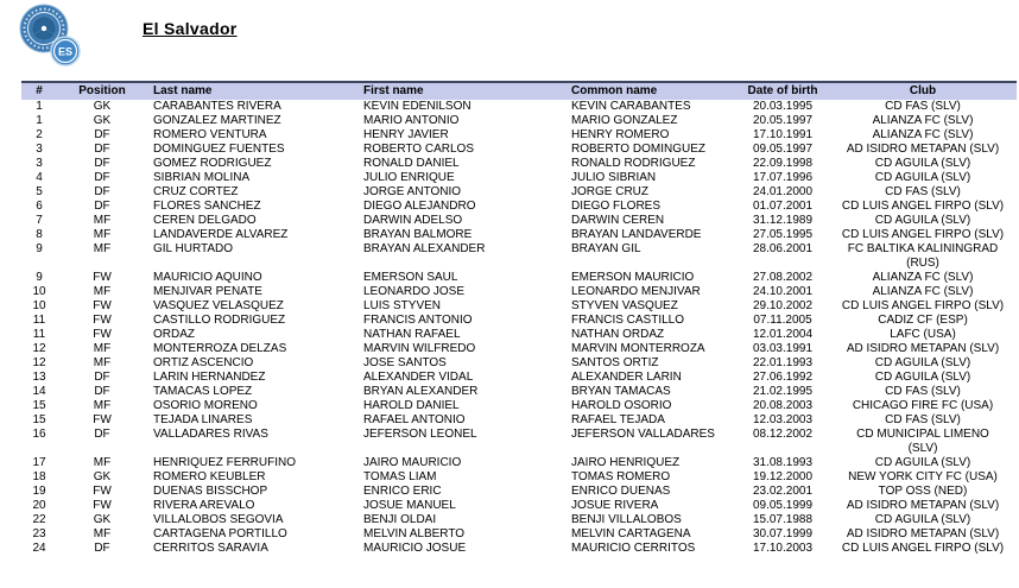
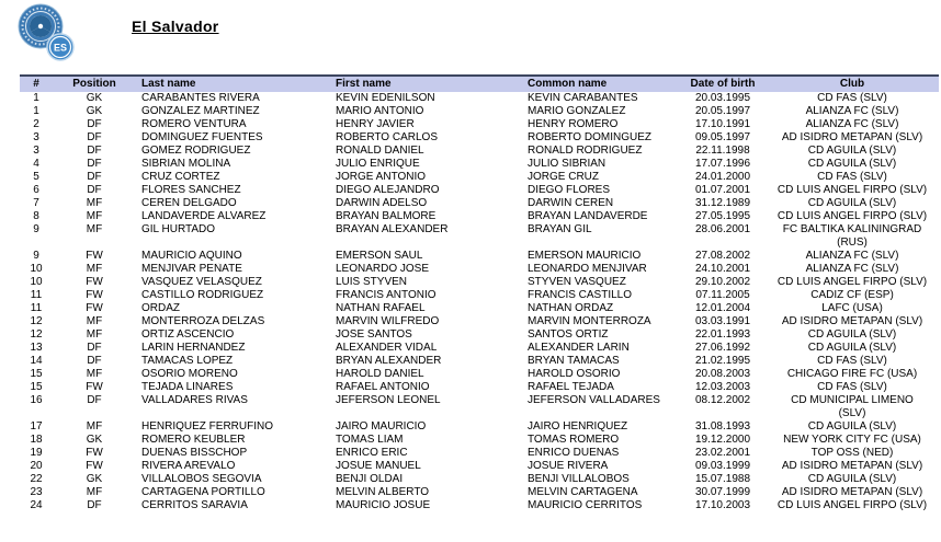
  ES
  El Salvador
  #	Position	Last name	First name	Common name	Date of birth	Club
  1	GK	CARABANTES RIVERA	KEVIN EDENILSON	KEVIN CARABANTES	20.03.1995	CD FAS (SLV)
  1	GK	GONZALEZ MARTINEZ	MARIO ANTONIO	MARIO GONZALEZ	20.05.1997	ALIANZA FC (SLV)
  2	DF	ROMERO VENTURA	HENRY JAVIER	HENRY ROMERO	17.10.1991	ALIANZA FC (SLV)
  3	DF	DOMINGUEZ FUENTES	ROBERTO CARLOS	ROBERTO DOMINGUEZ	09.05.1997	AD ISIDRO METAPAN (SLV)
- 3	DF	GOMEZ RODRIGUEZ	RONALD DANIEL	RONALD RODRIGUEZ	22.09.1998	CD AGUILA (SLV)
+ 3	DF	GOMEZ RODRIGUEZ	RONALD DANIEL	RONALD RODRIGUEZ	22.11.1998	CD AGUILA (SLV)
  4	DF	SIBRIAN MOLINA	JULIO ENRIQUE	JULIO SIBRIAN	17.07.1996	CD AGUILA (SLV)
  5	DF	CRUZ CORTEZ	JORGE ANTONIO	JORGE CRUZ	24.01.2000	CD FAS (SLV)
  6	DF	FLORES SANCHEZ	DIEGO ALEJANDRO	DIEGO FLORES	01.07.2001	CD LUIS ANGEL FIRPO (SLV)
  7	MF	CEREN DELGADO	DARWIN ADELSO	DARWIN CEREN	31.12.1989	CD AGUILA (SLV)
  8	MF	LANDAVERDE ALVAREZ	BRAYAN BALMORE	BRAYAN LANDAVERDE	27.05.1995	CD LUIS ANGEL FIRPO (SLV)
  9	MF	GIL HURTADO	BRAYAN ALEXANDER	BRAYAN GIL	28.06.2001	FC BALTIKA KALININGRAD (RUS)
  9	FW	MAURICIO AQUINO	EMERSON SAUL	EMERSON MAURICIO	27.08.2002	ALIANZA FC (SLV)
  10	MF	MENJIVAR PEÑATE	LEONARDO JOSE	LEONARDO MENJIVAR	24.10.2001	ALIANZA FC (SLV)
  10	FW	VASQUEZ VELASQUEZ	LUIS STYVEN	STYVEN VASQUEZ	29.10.2002	CD LUIS ANGEL FIRPO (SLV)
  11	FW	CASTILLO RODRIGUEZ	FRANCIS ANTONIO	FRANCIS CASTILLO	07.11.2005	CADIZ CF (ESP)
  11	FW	ORDAZ	NATHAN RAFAEL	NATHAN ORDAZ	12.01.2004	LAFC (USA)
  12	MF	MONTERROZA DELZAS	MARVIN WILFREDO	MARVIN MONTERROZA	03.03.1991	AD ISIDRO METAPAN (SLV)
  12	MF	ORTIZ ASCENCIO	JOSE SANTOS	SANTOS ORTIZ	22.01.1993	CD AGUILA (SLV)
  13	DF	LARIN HERNANDEZ	ALEXANDER VIDAL	ALEXANDER LARIN	27.06.1992	CD AGUILA (SLV)
  14	DF	TAMACAS LOPEZ	BRYAN ALEXANDER	BRYAN TAMACAS	21.02.1995	CD FAS (SLV)
  15	MF	OSORIO MORENO	HAROLD DANIEL	HAROLD OSORIO	20.08.2003	CHICAGO FIRE FC (USA)
  15	FW	TEJADA LINARES	RAFAEL ANTONIO	RAFAEL TEJADA	12.03.2003	CD FAS (SLV)
  16	DF	VALLADARES RIVAS	JEFERSON LEONEL	JEFERSON VALLADARES	08.12.2002	CD MUNICIPAL LIMEÑO (SLV)
  17	MF	HENRIQUEZ FERRUFINO	JAIRO MAURICIO	JAIRO HENRIQUEZ	31.08.1993	CD AGUILA (SLV)
  18	GK	ROMERO KEUBLER	TOMAS LIAM	TOMAS ROMERO	19.12.2000	NEW YORK CITY FC (USA)
  19	FW	DUEÑAS BISSCHOP	ENRICO ERIC	ENRICO DUEÑAS	23.02.2001	TOP OSS (NED)
- 20	FW	RIVERA AREVALO	JOSUE MANUEL	JOSUE RIVERA	09.05.1999	AD ISIDRO METAPAN (SLV)
+ 20	FW	RIVERA AREVALO	JOSUE MANUEL	JOSUE RIVERA	09.03.1999	AD ISIDRO METAPAN (SLV)
  22	GK	VILLALOBOS SEGOVIA	BENJI OLDAI	BENJI VILLALOBOS	15.07.1988	CD AGUILA (SLV)
  23	MF	CARTAGENA PORTILLO	MELVIN ALBERTO	MELVIN CARTAGENA	30.07.1999	AD ISIDRO METAPAN (SLV)
  24	DF	CERRITOS SARAVIA	MAURICIO JOSUE	MAURICIO CERRITOS	17.10.2003	CD LUIS ANGEL FIRPO (SLV)
